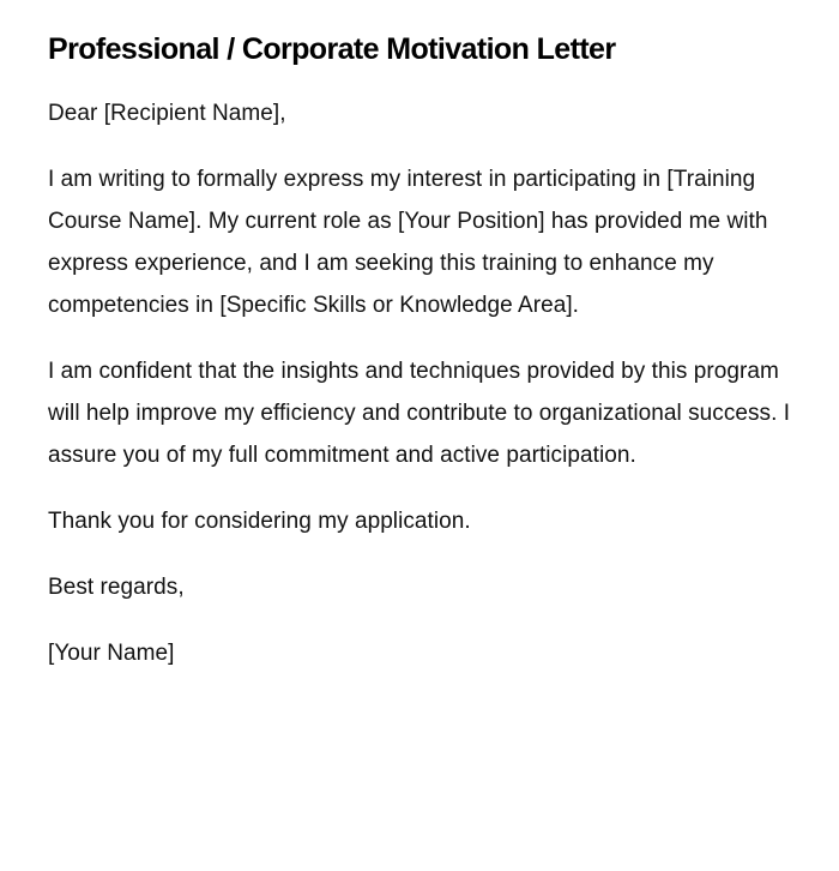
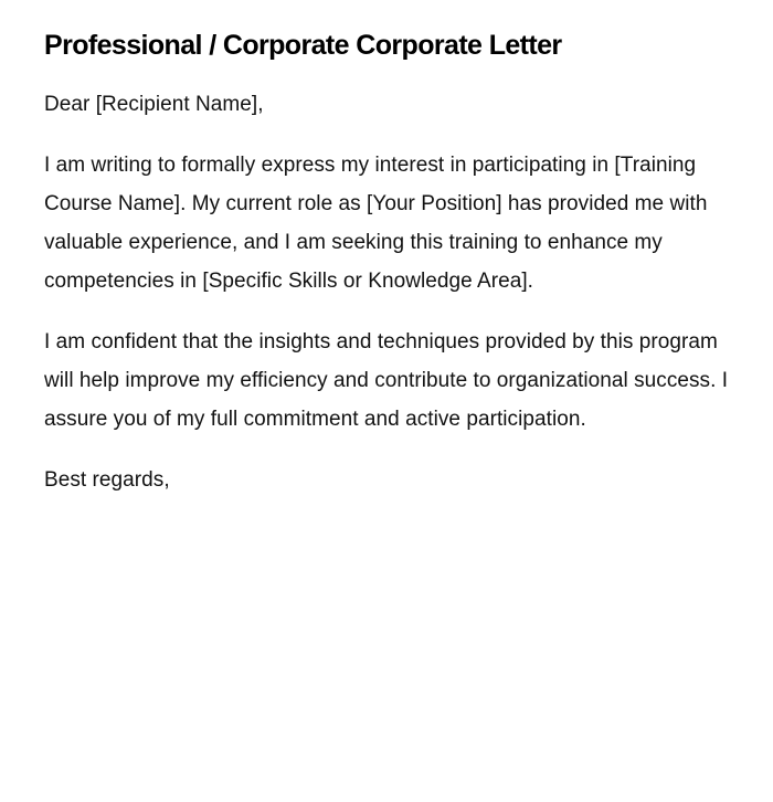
- Professional / Corporate Motivation Letter
+ Professional / Corporate Corporate Letter
  Dear [Recipient Name],
- I am writing to formally express my interest in participating in [Training Course Name]. My current role as [Your Position] has provided me with express experience, and I am seeking this training to enhance my competencies in [Specific Skills or Knowledge Area].
+ I am writing to formally express my interest in participating in [Training Course Name]. My current role as [Your Position] has provided me with valuable experience, and I am seeking this training to enhance my competencies in [Specific Skills or Knowledge Area].
  I am confident that the insights and techniques provided by this program will help improve my efficiency and contribute to organizational success. I assure you of my full commitment and active participation.
- Thank you for considering my application.
  Best regards,
- [Your Name]
